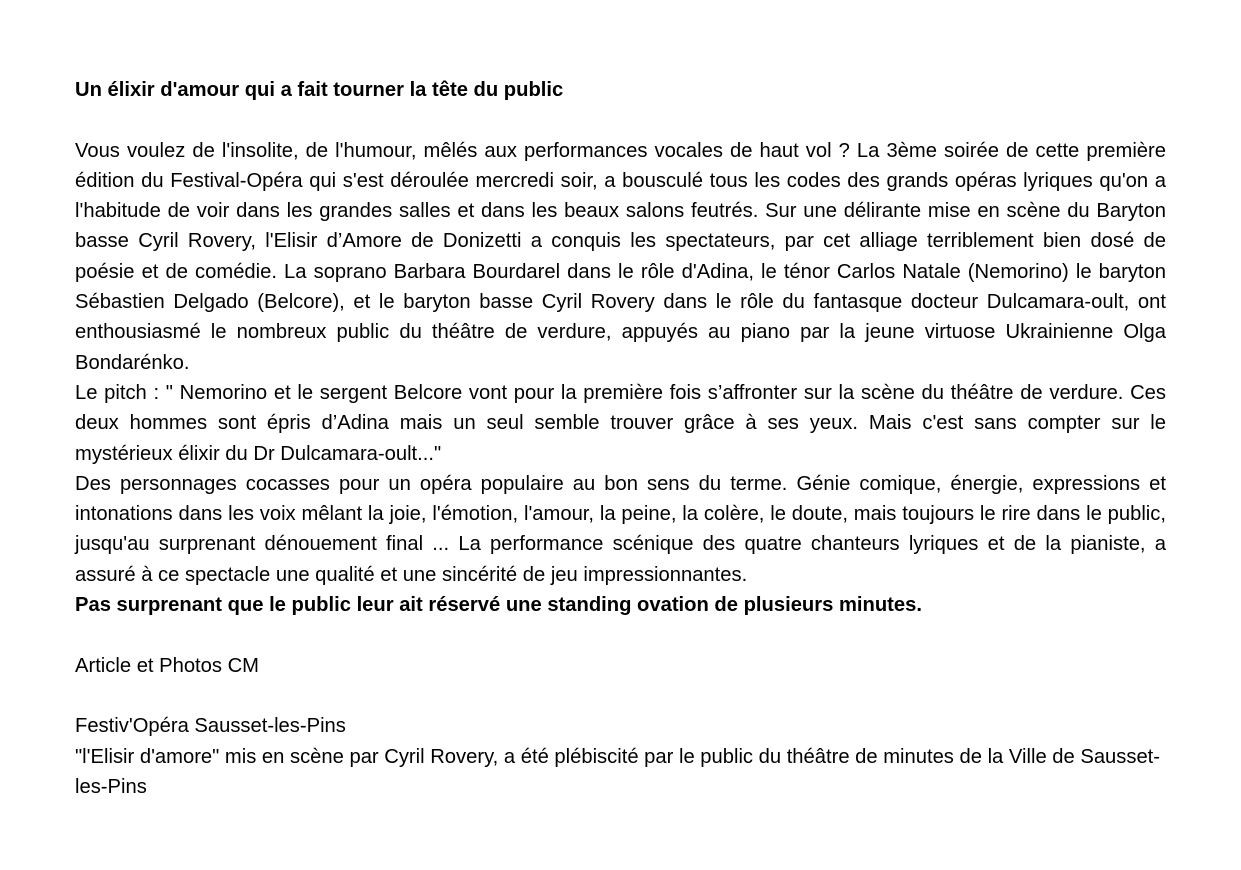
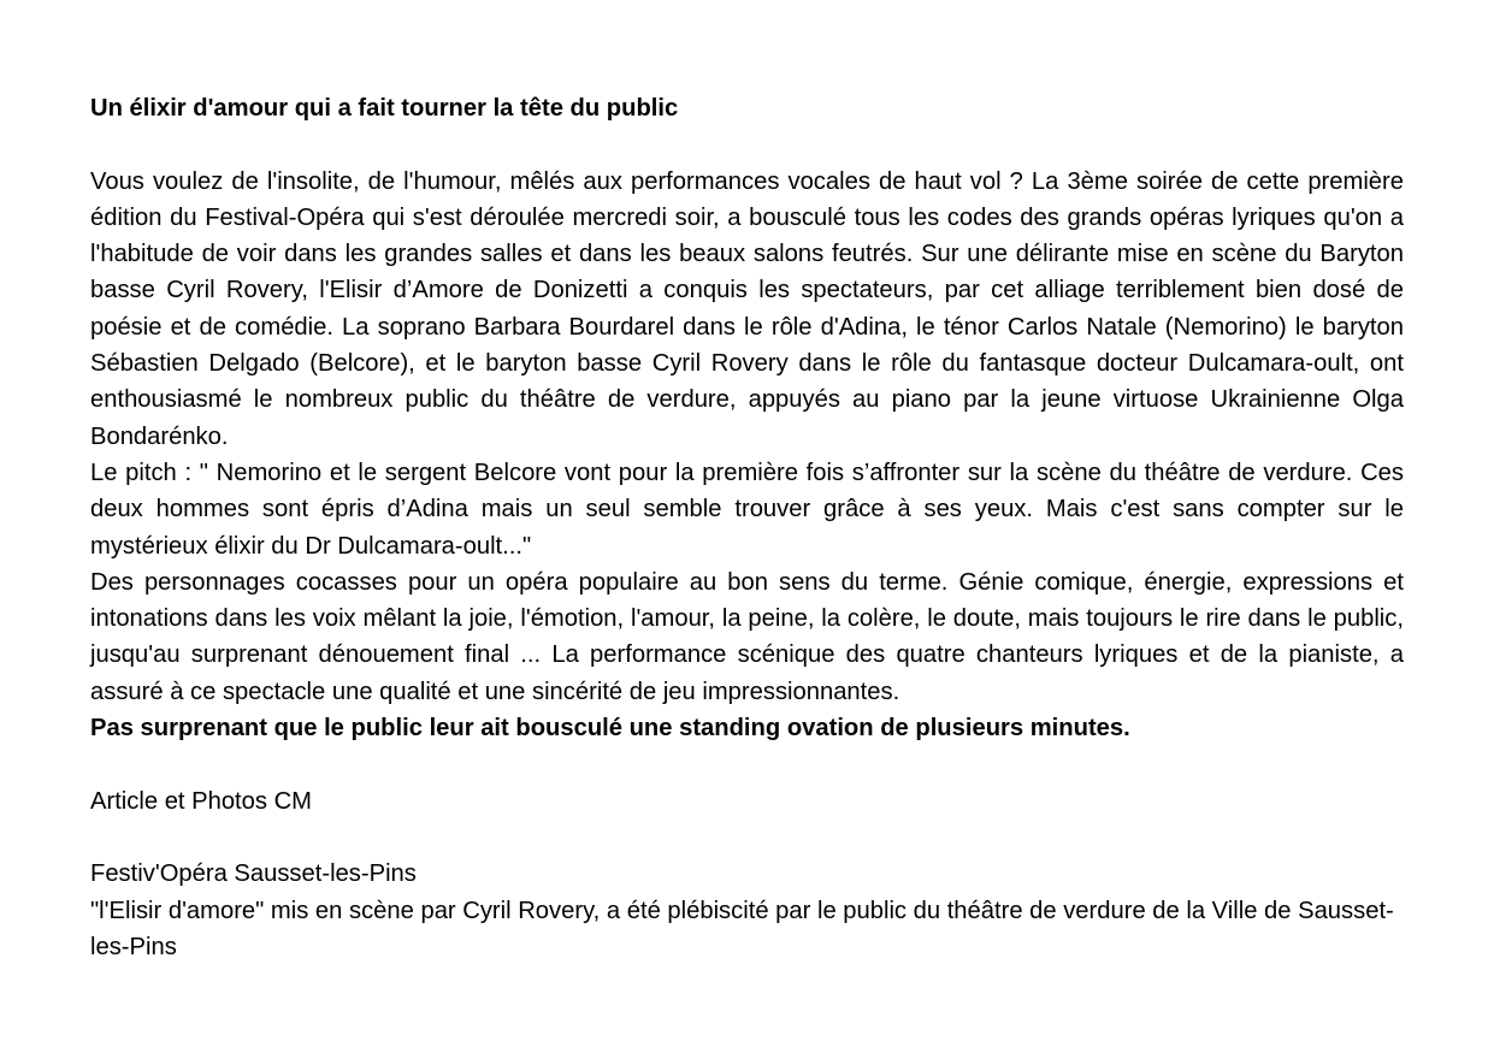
  Un élixir d'amour qui a fait tourner la tête du public
  Vous voulez de l'insolite, de l'humour, mêlés aux performances vocales de haut vol ? La 3ème soirée de cette première édition du Festival-Opéra qui s'est déroulée mercredi soir, a bousculé tous les codes des grands opéras lyriques qu'on a l'habitude de voir dans les grandes salles et dans les beaux salons feutrés. Sur une délirante mise en scène du Baryton basse Cyril Rovery, l'Elisir d’Amore de Donizetti a conquis les spectateurs, par cet alliage terriblement bien dosé de poésie et de comédie. La soprano Barbara Bourdarel dans le rôle d'Adina, le ténor Carlos Natale (Nemorino) le baryton Sébastien Delgado (Belcore), et le baryton basse Cyril Rovery dans le rôle du fantasque docteur Dulcamara-oult, ont enthousiasmé le nombreux public du théâtre de verdure, appuyés au piano par la jeune virtuose Ukrainienne Olga Bondarénko.
  Le pitch : " Nemorino et le sergent Belcore vont pour la première fois s’affronter sur la scène du théâtre de verdure. Ces deux hommes sont épris d’Adina mais un seul semble trouver grâce à ses yeux. Mais c'est sans compter sur le mystérieux élixir du Dr Dulcamara-oult..."
  Des personnages cocasses pour un opéra populaire au bon sens du terme. Génie comique, énergie, expressions et intonations dans les voix mêlant la joie, l'émotion, l'amour, la peine, la colère, le doute, mais toujours le rire dans le public, jusqu'au surprenant dénouement final ... La performance scénique des quatre chanteurs lyriques et de la pianiste, a assuré à ce spectacle une qualité et une sincérité de jeu impressionnantes.
- Pas surprenant que le public leur ait réservé une standing ovation de plusieurs minutes.
+ Pas surprenant que le public leur ait bousculé une standing ovation de plusieurs minutes.
  Article et Photos CM
  Festiv'Opéra Sausset-les-Pins
- "l'Elisir d'amore" mis en scène par Cyril Rovery, a été plébiscité par le public du théâtre de minutes de la Ville de Sausset-les-Pins
+ "l'Elisir d'amore" mis en scène par Cyril Rovery, a été plébiscité par le public du théâtre de verdure de la Ville de Sausset-les-Pins
